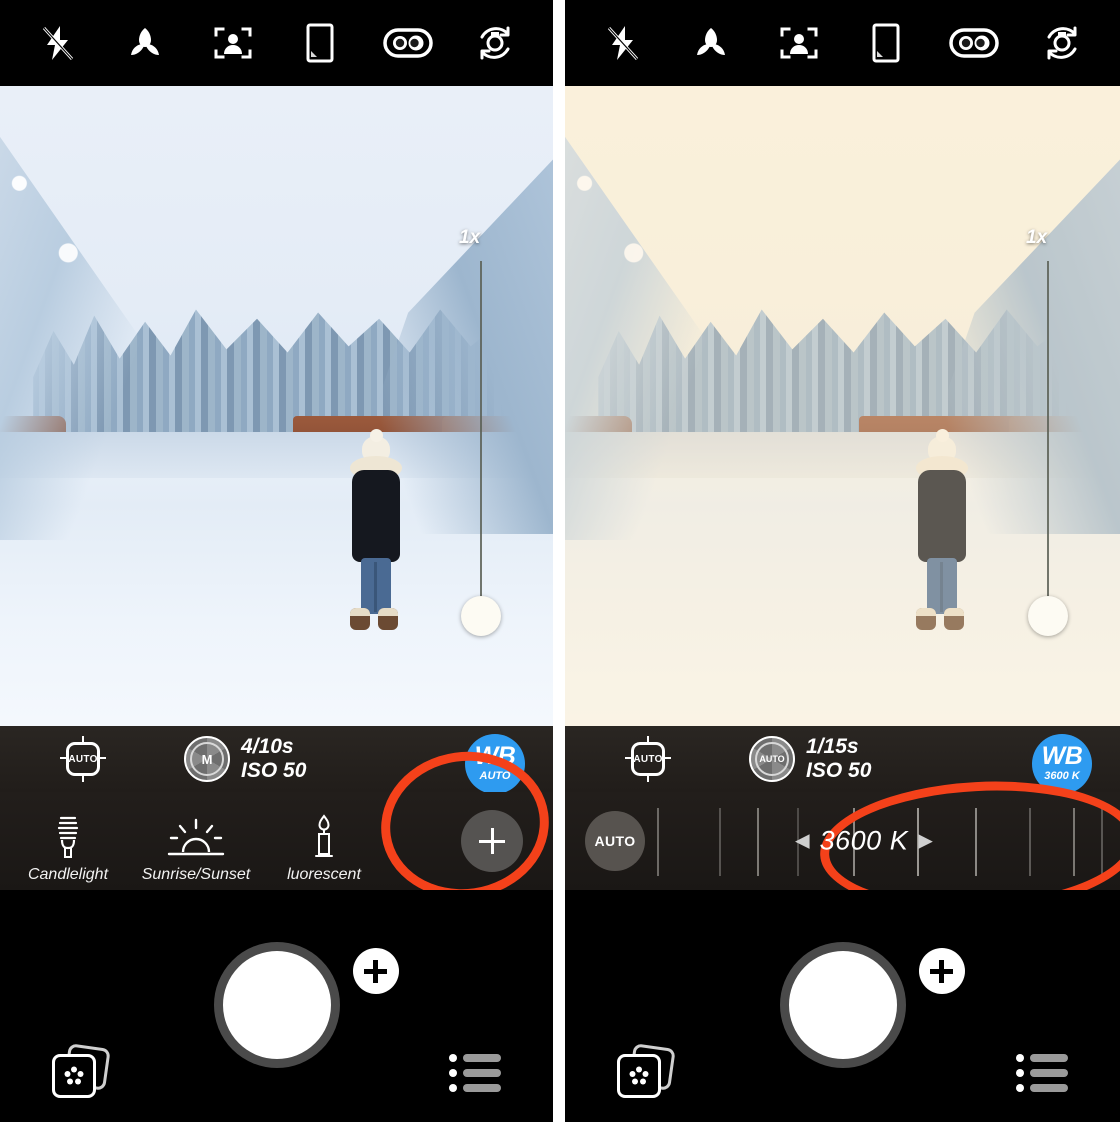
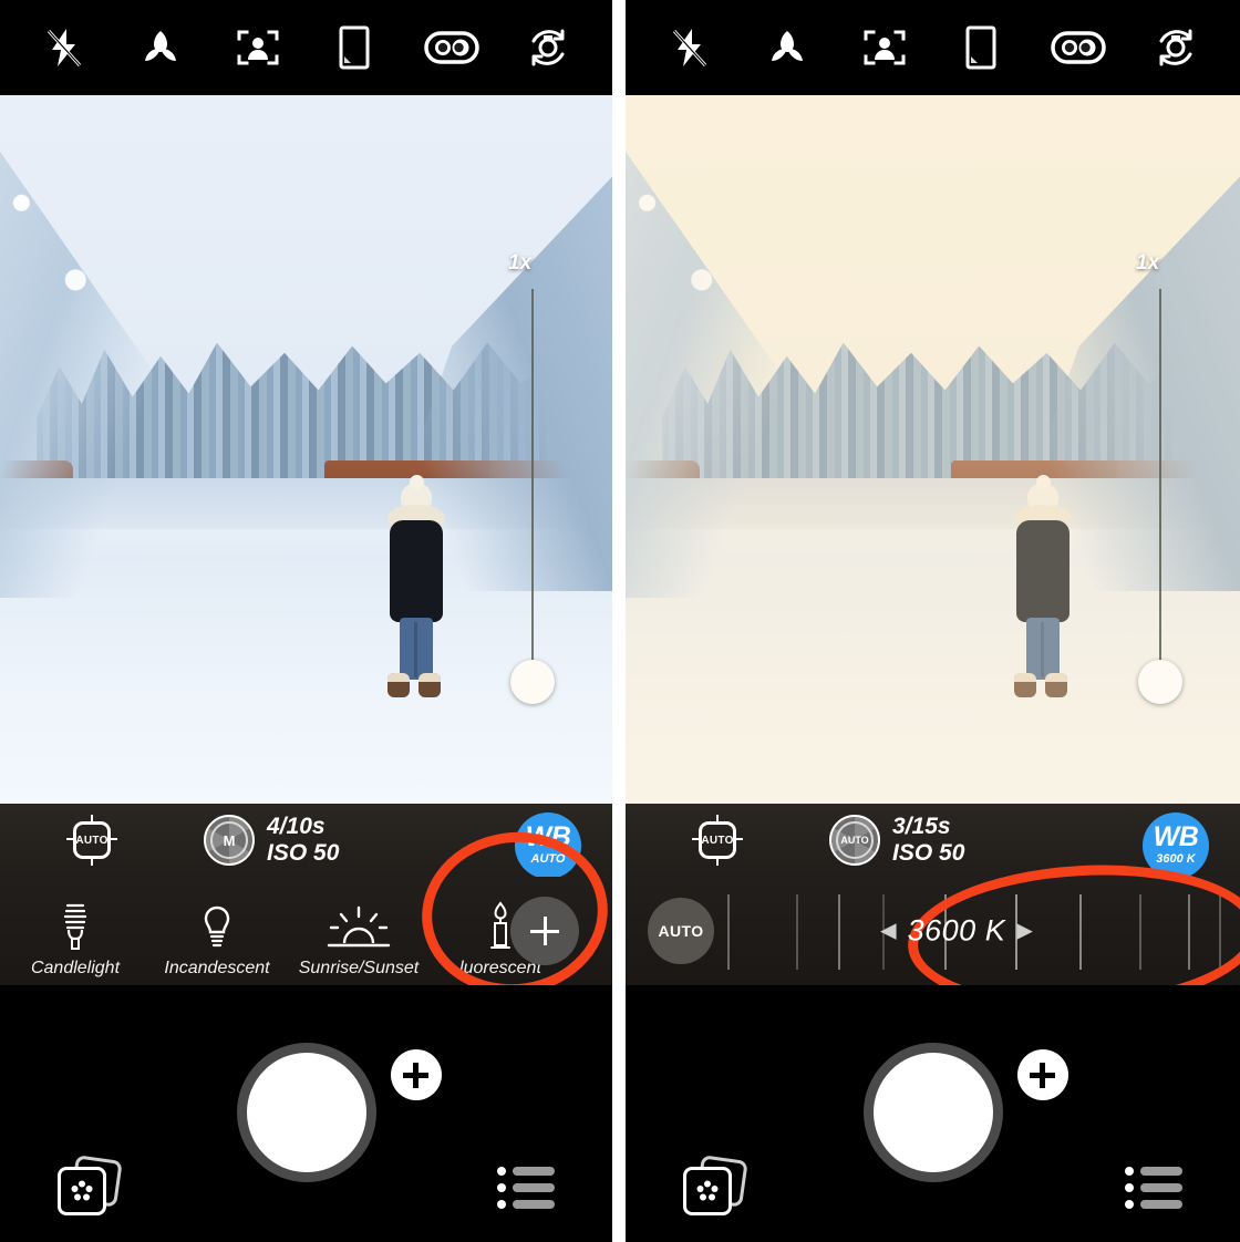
  1x
  AUTO
  M
  4/10s
  ISO 50
  WB
  AUTO
  Candlelight
+ Incandescent
  Sunrise/Sunset
  luorescent
  1x
  AUTO
  AUTO
- 1/15s
+ 3/15s
  ISO 50
  WB
  3600 K
  AUTO
  ◀
  3600 K
  ▶
